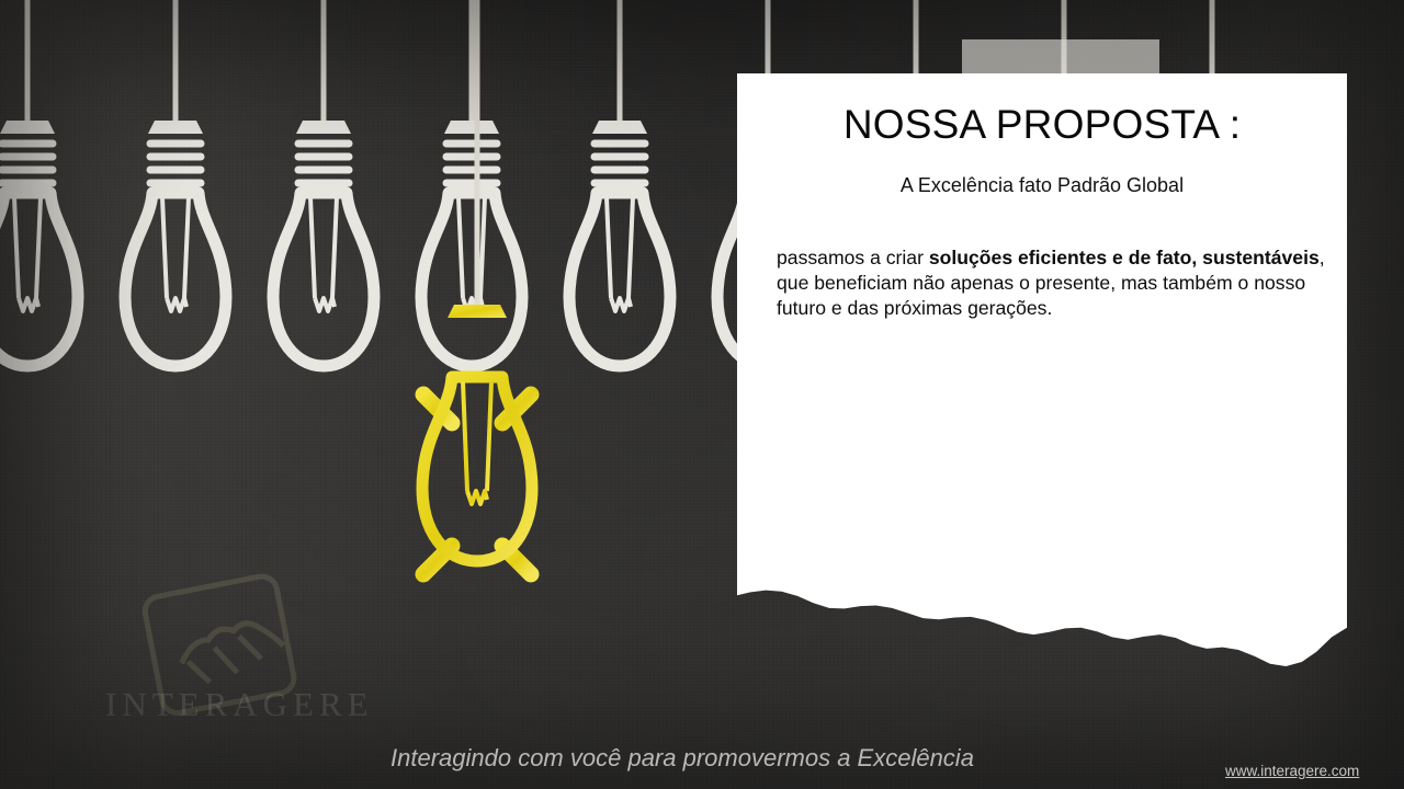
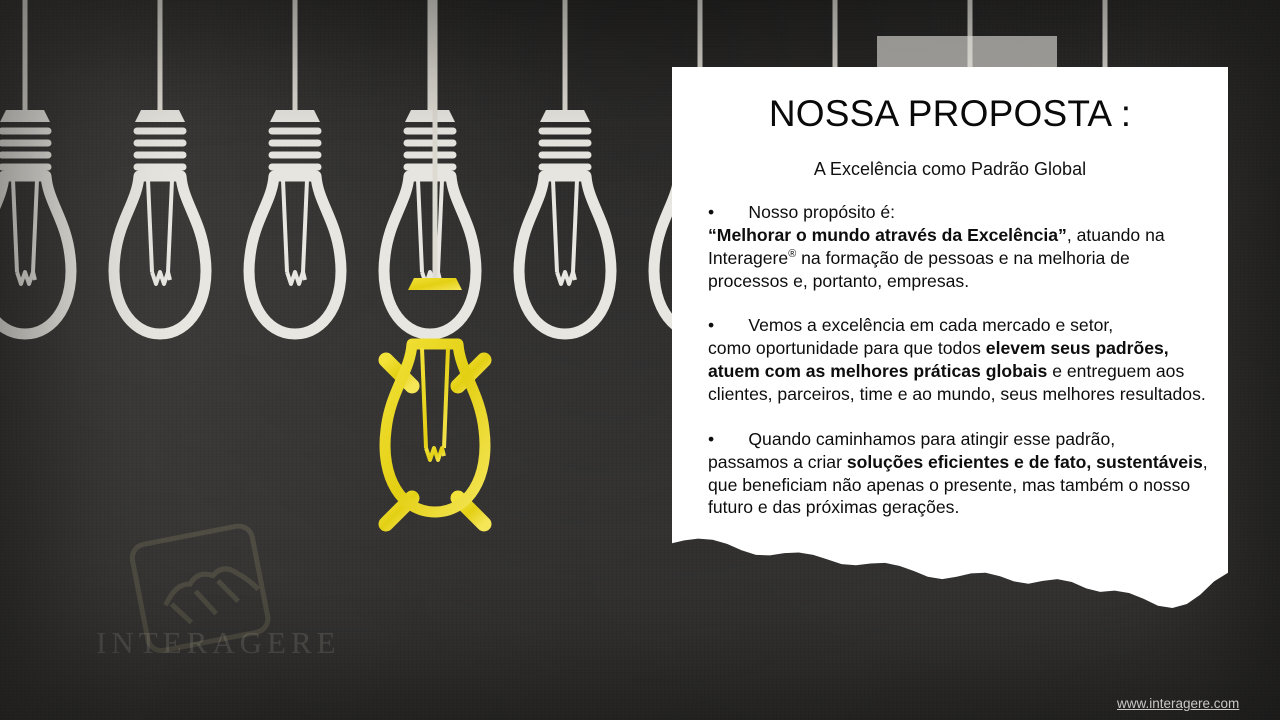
  INTERAGERE
  NOSSA PROPOSTA :
- A Excelência fato Padrão Global
+ A Excelência como Padrão Global
+ • Nosso propósito é:
+ “Melhorar o mundo através da Excelência”, atuando na Interagere® na formação de pessoas e na melhoria de processos e, portanto, empresas.
+ • Vemos a excelência em cada mercado e setor,
+ como oportunidade para que todos elevem seus padrões, atuem com as melhores práticas globais e entreguem aos clientes, parceiros, time e ao mundo, seus melhores resultados.
+ • Quando caminhamos para atingir esse padrão,
  passamos a criar soluções eficientes e de fato, sustentáveis, que beneficiam não apenas o presente, mas também o nosso futuro e das próximas gerações.
- Interagindo com você para promovermos a Excelência
  www.interagere.com
